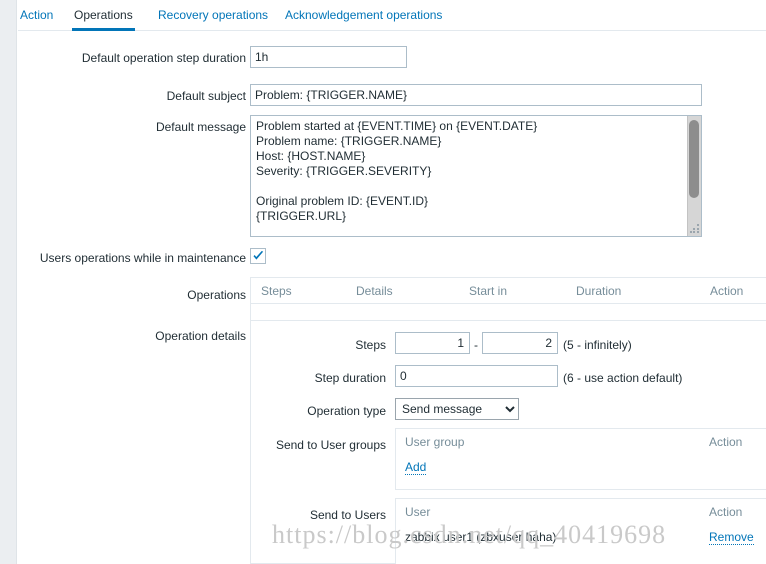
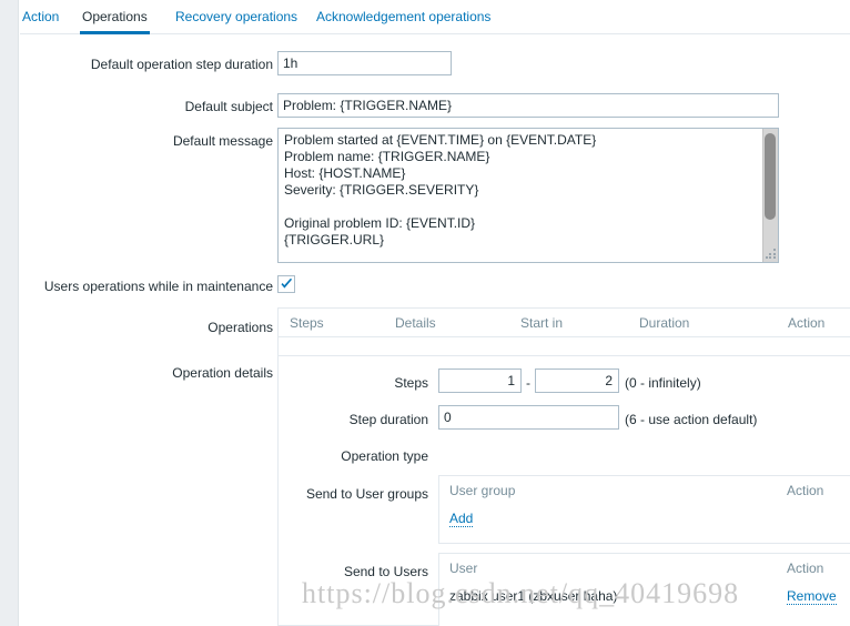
  Action
  Operations
  Recovery operations
  Acknowledgement operations
  Default operation step duration
  1h
  Default subject
  Problem: {TRIGGER.NAME}
  Default message
  Problem started at {EVENT.TIME} on {EVENT.DATE}
  Problem name: {TRIGGER.NAME}
  Host: {HOST.NAME}
  Severity: {TRIGGER.SEVERITY}
  Original problem ID: {EVENT.ID}
  {TRIGGER.URL}
  Users operations while in maintenance
  Operations
  Steps
  Details
  Start in
  Duration
  Action
  Operation details
  Steps
  1
  -
  2
- (5 - infinitely)
+ (0 - infinitely)
  Step duration
  0
  (6 - use action default)
  Operation type
- Send message
  Send to User groups
  User group
  Action
  Add
  Send to Users
  User
  Action
  zabbix user1 (zbxuser haha)
  Remove
  https://blog.csdn.net/qq_40419698
